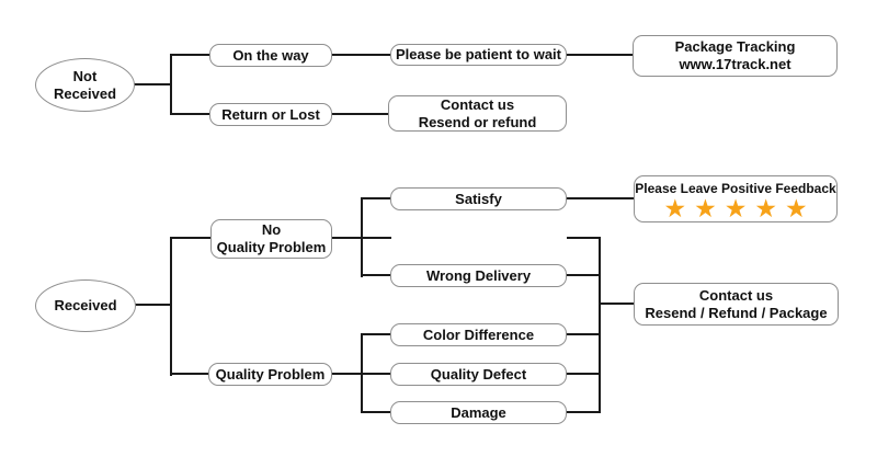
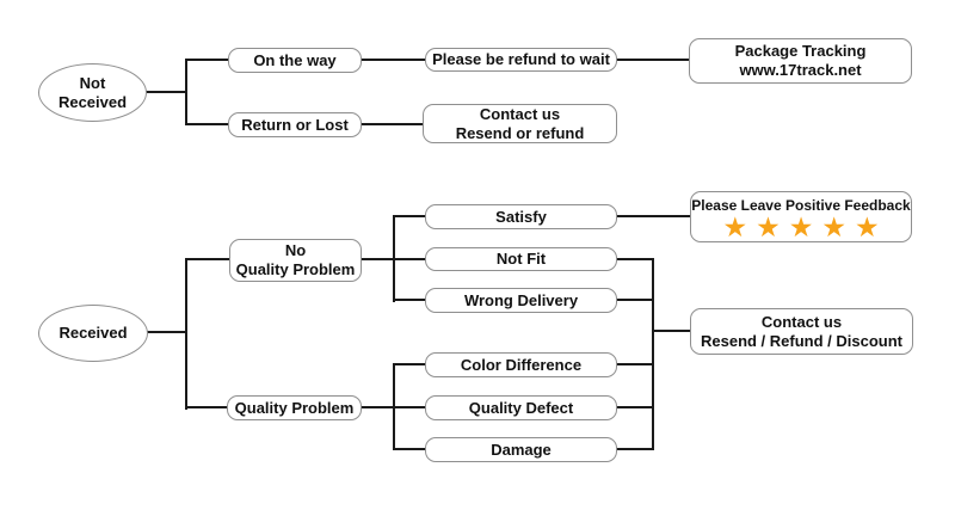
  Not
  Received
  On the way
  Return or Lost
- Please be patient to wait
+ Please be refund to wait
  Package Tracking
  www.17track.net
  Contact us
  Resend or refund
  Received
  No
  Quality Problem
  Satisfy
+ Not Fit
  Wrong Delivery
  Please Leave Positive Feedback
  ★★★★★
  Quality Problem
  Color Difference
  Quality Defect
  Damage
  Contact us
- Resend / Refund / Package
+ Resend / Refund / Discount
